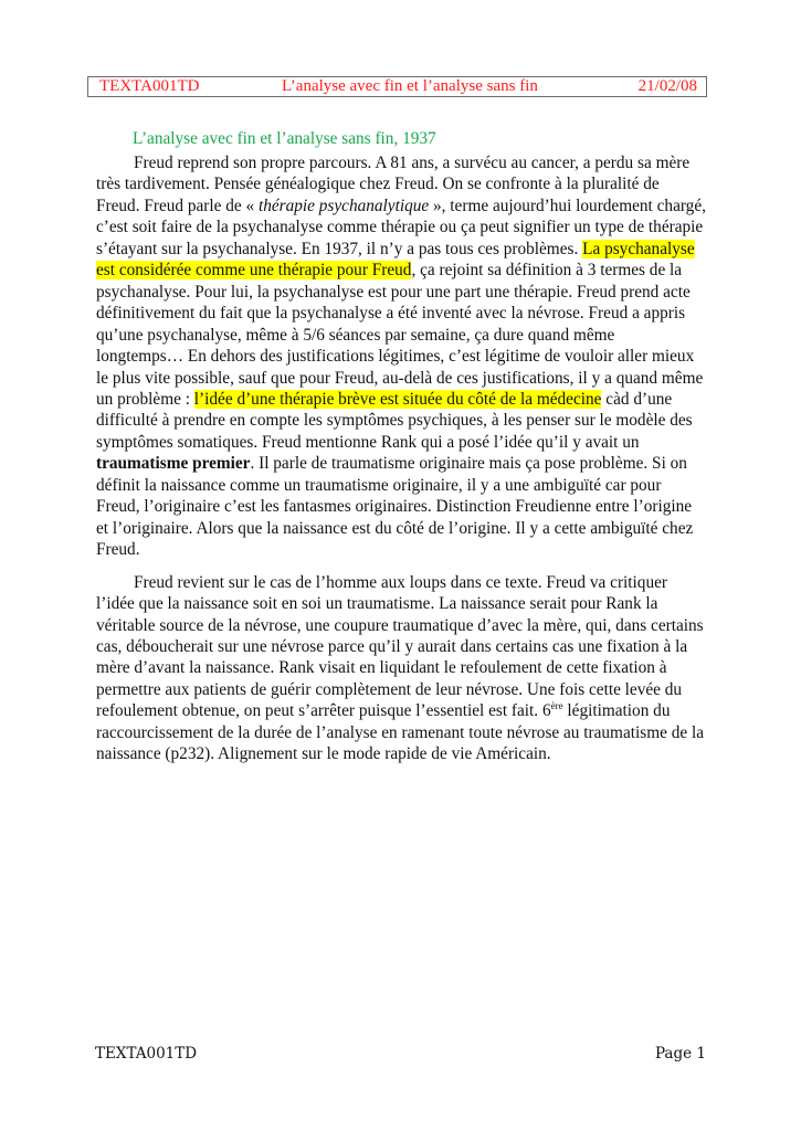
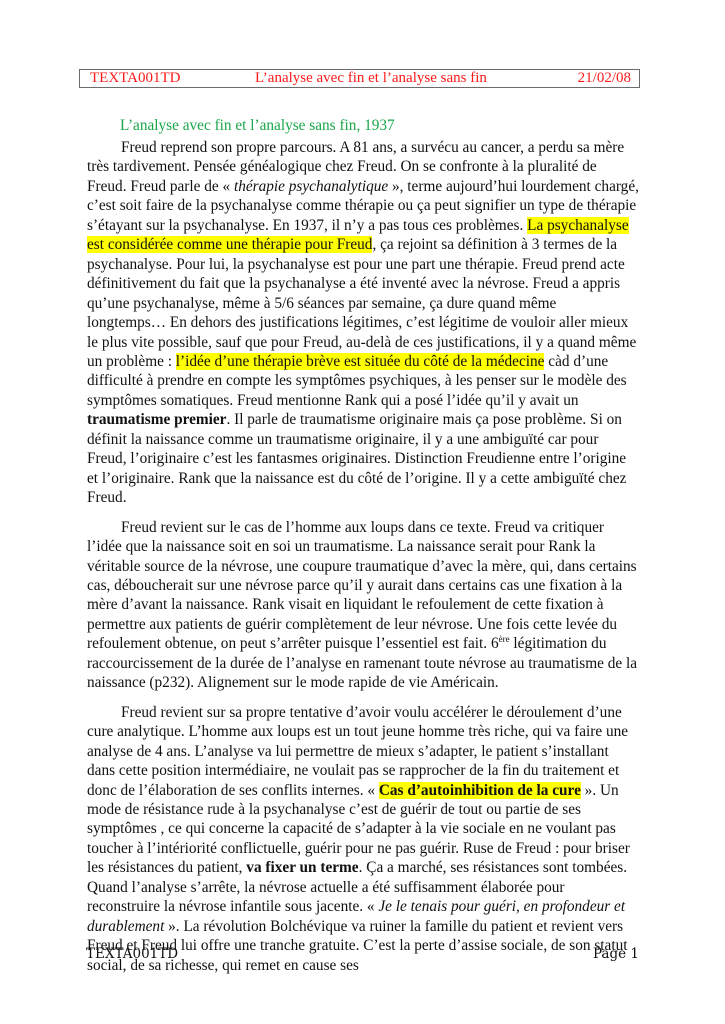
  TEXTA001TD
  L’analyse avec fin et l’analyse sans fin
  21/02/08
  L’analyse avec fin et l’analyse sans fin, 1937
- Freud reprend son propre parcours. A 81 ans, a survécu au cancer, a perdu sa mère très tardivement. Pensée généalogique chez Freud. On se confronte à la pluralité de Freud. Freud parle de « thérapie psychanalytique », terme aujourd’hui lourdement chargé, c’est soit faire de la psychanalyse comme thérapie ou ça peut signifier un type de thérapie s’étayant sur la psychanalyse. En 1937, il n’y a pas tous ces problèmes. La psychanalyse est considérée comme une thérapie pour Freud, ça rejoint sa définition à 3 termes de la psychanalyse. Pour lui, la psychanalyse est pour une part une thérapie. Freud prend acte définitivement du fait que la psychanalyse a été inventé avec la névrose. Freud a appris qu’une psychanalyse, même à 5/6 séances par semaine, ça dure quand même longtemps… En dehors des justifications légitimes, c’est légitime de vouloir aller mieux le plus vite possible, sauf que pour Freud, au-delà de ces justifications, il y a quand même un problème : l’idée d’une thérapie brève est située du côté de la médecine càd d’une difficulté à prendre en compte les symptômes psychiques, à les penser sur le modèle des symptômes somatiques. Freud mentionne Rank qui a posé l’idée qu’il y avait un traumatisme premier. Il parle de traumatisme originaire mais ça pose problème. Si on définit la naissance comme un traumatisme originaire, il y a une ambiguïté car pour Freud, l’originaire c’est les fantasmes originaires. Distinction Freudienne entre l’origine et l’originaire. Alors que la naissance est du côté de l’origine. Il y a cette ambiguïté chez Freud.
+ Freud reprend son propre parcours. A 81 ans, a survécu au cancer, a perdu sa mère très tardivement. Pensée généalogique chez Freud. On se confronte à la pluralité de Freud. Freud parle de « thérapie psychanalytique », terme aujourd’hui lourdement chargé, c’est soit faire de la psychanalyse comme thérapie ou ça peut signifier un type de thérapie s’étayant sur la psychanalyse. En 1937, il n’y a pas tous ces problèmes. La psychanalyse est considérée comme une thérapie pour Freud, ça rejoint sa définition à 3 termes de la psychanalyse. Pour lui, la psychanalyse est pour une part une thérapie. Freud prend acte définitivement du fait que la psychanalyse a été inventé avec la névrose. Freud a appris qu’une psychanalyse, même à 5/6 séances par semaine, ça dure quand même longtemps… En dehors des justifications légitimes, c’est légitime de vouloir aller mieux le plus vite possible, sauf que pour Freud, au-delà de ces justifications, il y a quand même un problème : l’idée d’une thérapie brève est située du côté de la médecine càd d’une difficulté à prendre en compte les symptômes psychiques, à les penser sur le modèle des symptômes somatiques. Freud mentionne Rank qui a posé l’idée qu’il y avait un traumatisme premier. Il parle de traumatisme originaire mais ça pose problème. Si on définit la naissance comme un traumatisme originaire, il y a une ambiguïté car pour Freud, l’originaire c’est les fantasmes originaires. Distinction Freudienne entre l’origine et l’originaire. Rank que la naissance est du côté de l’origine. Il y a cette ambiguïté chez Freud.
  Freud revient sur le cas de l’homme aux loups dans ce texte. Freud va critiquer l’idée que la naissance soit en soi un traumatisme. La naissance serait pour Rank la véritable source de la névrose, une coupure traumatique d’avec la mère, qui, dans certains cas, déboucherait sur une névrose parce qu’il y aurait dans certains cas une fixation à la mère d’avant la naissance. Rank visait en liquidant le refoulement de cette fixation à permettre aux patients de guérir complètement de leur névrose. Une fois cette levée du refoulement obtenue, on peut s’arrêter puisque l’essentiel est fait. 6ère légitimation du raccourcissement de la durée de l’analyse en ramenant toute névrose au traumatisme de la naissance (p232). Alignement sur le mode rapide de vie Américain.
+ Freud revient sur sa propre tentative d’avoir voulu accélérer le déroulement d’une cure analytique. L’homme aux loups est un tout jeune homme très riche, qui va faire une analyse de 4 ans. L’analyse va lui permettre de mieux s’adapter, le patient s’installant dans cette position intermédiaire, ne voulait pas se rapprocher de la fin du traitement et donc de l’élaboration de ses conflits internes. « Cas d’autoinhibition de la cure ». Un mode de résistance rude à la psychanalyse c’est de guérir de tout ou partie de ses symptômes , ce qui concerne la capacité de s’adapter à la vie sociale en ne voulant pas toucher à l’intériorité conflictuelle, guérir pour ne pas guérir. Ruse de Freud : pour briser les résistances du patient, va fixer un terme. Ça a marché, ses résistances sont tombées. Quand l’analyse s’arrête, la névrose actuelle a été suffisamment élaborée pour reconstruire la névrose infantile sous jacente. « Je le tenais pour guéri, en profondeur et durablement ». La révolution Bolchévique va ruiner la famille du patient et revient vers Freud et Freud lui offre une tranche gratuite. C’est la perte d’assise sociale, de son statut social, de sa richesse, qui remet en cause ses
  TEXTA001TD
  Page 1
